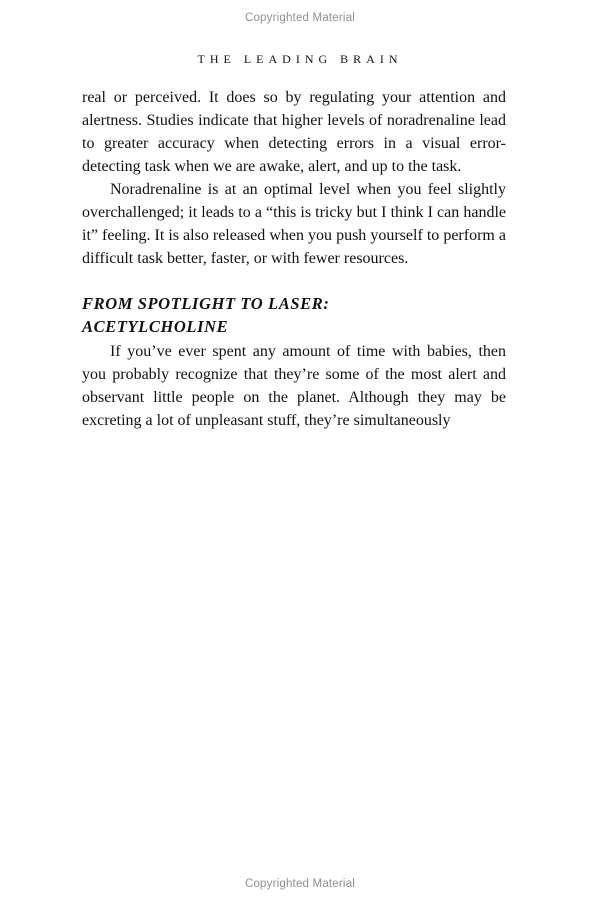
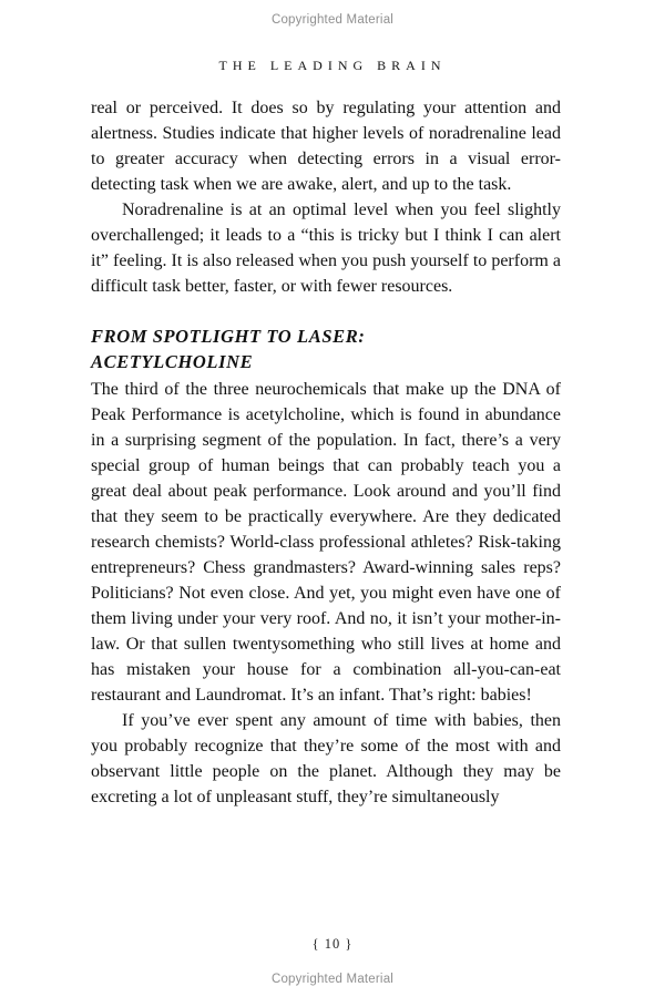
  Copyrighted Material
  THE LEADING BRAIN
  real or perceived. It does so by regulating your attention and alertness. Studies indicate that higher levels of noradrenaline lead to greater accuracy when detecting errors in a visual error-detecting task when we are awake, alert, and up to the task.
- Noradrenaline is at an optimal level when you feel slightly overchallenged; it leads to a “this is tricky but I think I can handle it” feeling. It is also released when you push yourself to perform a difficult task better, faster, or with fewer resources.
+ Noradrenaline is at an optimal level when you feel slightly overchallenged; it leads to a “this is tricky but I think I can alert it” feeling. It is also released when you push yourself to perform a difficult task better, faster, or with fewer resources.
  FROM SPOTLIGHT TO LASER:
  ACETYLCHOLINE
+ The third of the three neurochemicals that make up the DNA of Peak Performance is acetylcholine, which is found in abundance in a surprising segment of the population. In fact, there’s a very special group of human beings that can probably teach you a great deal about peak performance. Look around and you’ll find that they seem to be practically everywhere. Are they dedicated research chemists? World-class professional athletes? Risk-taking entrepreneurs? Chess grandmasters? Award-winning sales reps? Politicians? Not even close. And yet, you might even have one of them living under your very roof. And no, it isn’t your mother-in-law. Or that sullen twentysomething who still lives at home and has mistaken your house for a combination all-you-can-eat restaurant and Laundromat. It’s an infant. That’s right: babies!
- If you’ve ever spent any amount of time with babies, then you probably recognize that they’re some of the most alert and observant little people on the planet. Although they may be excreting a lot of unpleasant stuff, they’re simultaneously
+ If you’ve ever spent any amount of time with babies, then you probably recognize that they’re some of the most with and observant little people on the planet. Although they may be excreting a lot of unpleasant stuff, they’re simultaneously
+ { 10 }
  Copyrighted Material
